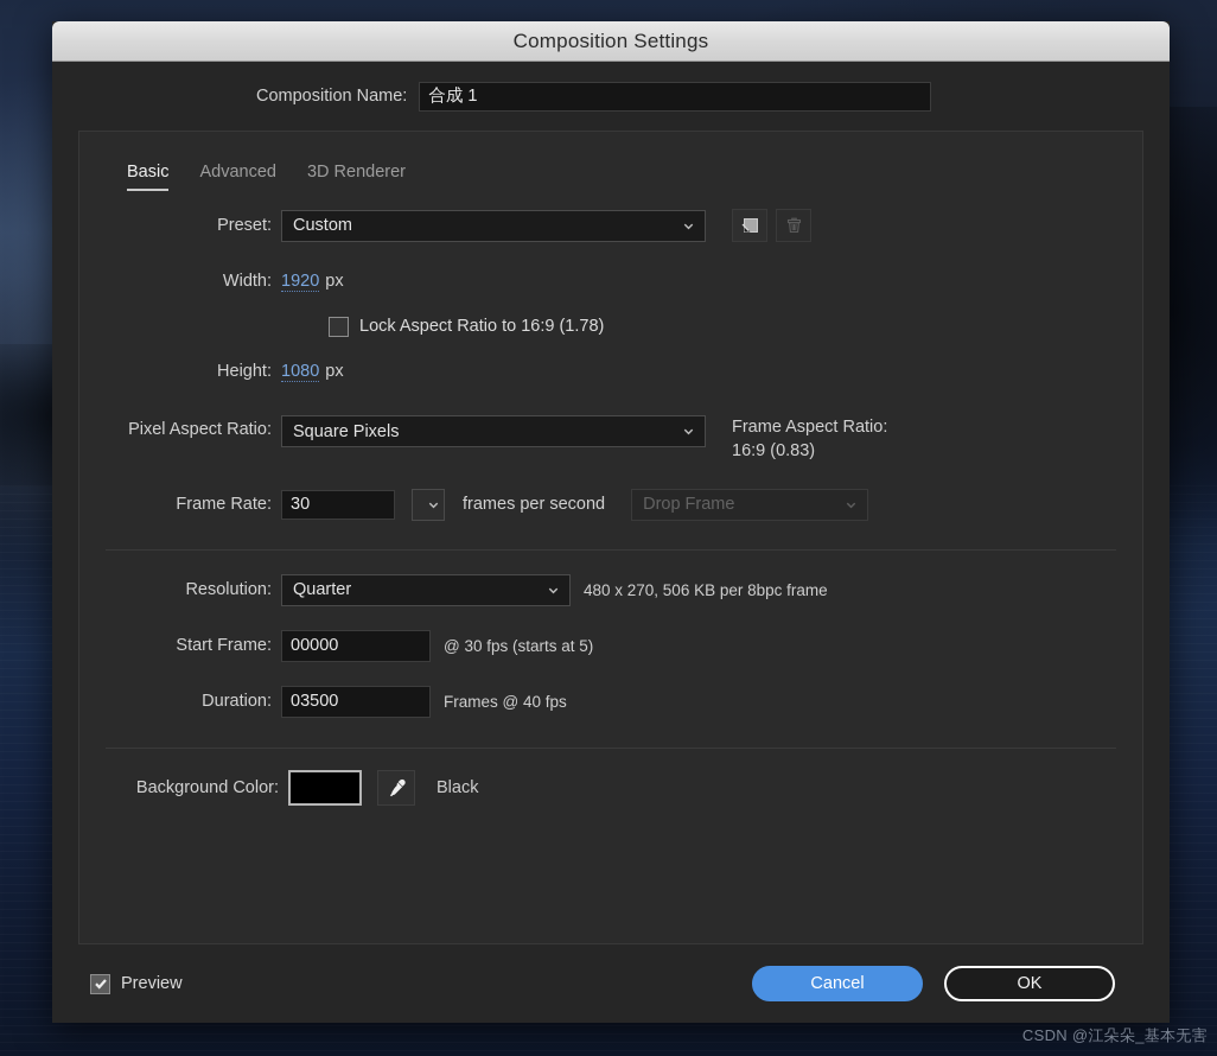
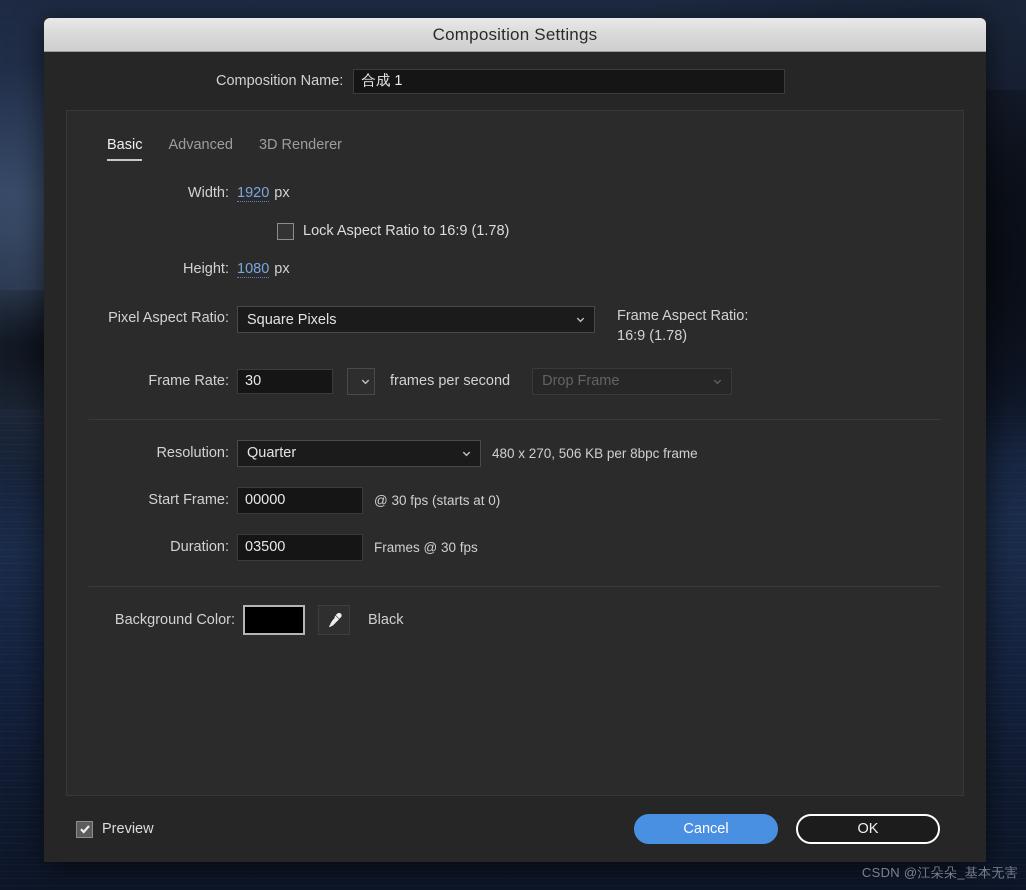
  Composition Settings
  Composition Name:
  合成 1
  Basic
  Advanced
  3D Renderer
- Preset:
- Custom
  Width:
  1920
  px
  Lock Aspect Ratio to 16:9 (1.78)
  Height:
  1080
  px
  Pixel Aspect Ratio:
  Square Pixels
  Frame Aspect Ratio:
- 16:9 (0.83)
+ 16:9 (1.78)
  Frame Rate:
  30
  frames per second
  Drop Frame
  Resolution:
  Quarter
  480 x 270, 506 KB per 8bpc frame
  Start Frame:
  00000
- @ 30 fps (starts at 5)
+ @ 30 fps (starts at 0)
  Duration:
  03500
- Frames @ 40 fps
+ Frames @ 30 fps
  Background Color:
  Black
  Preview
  Cancel
  OK
  CSDN @江朵朵_基本无害
